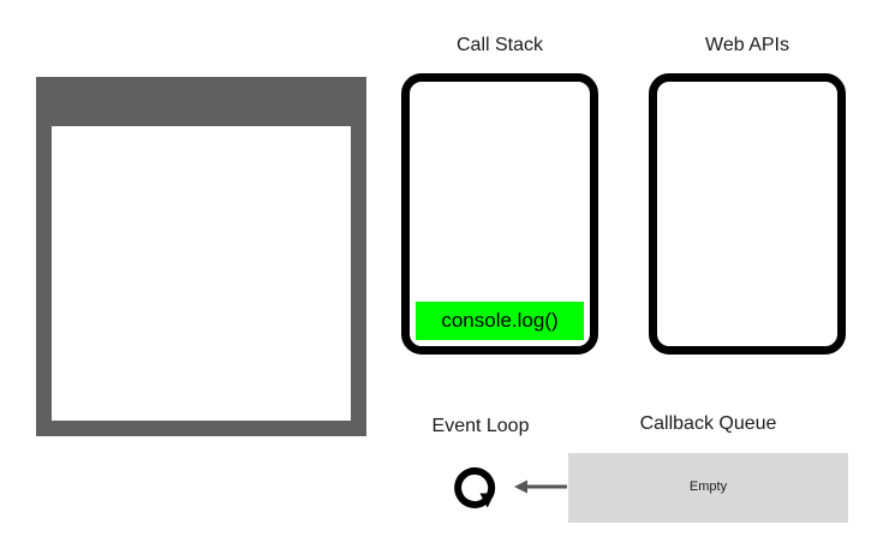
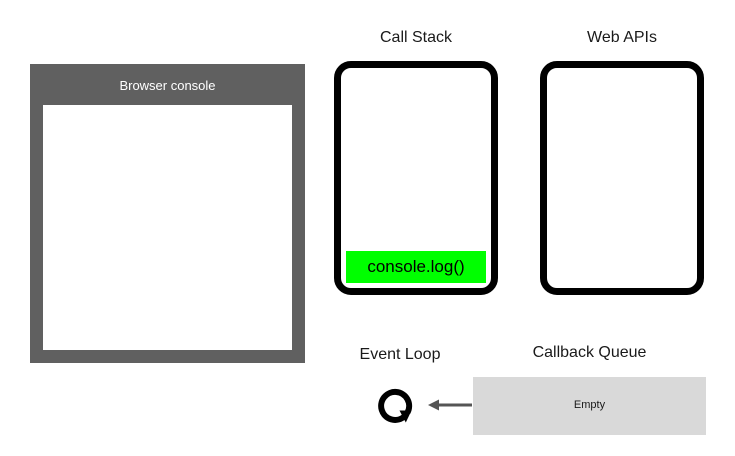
+ Browser console
  Call Stack
  console.log()
  Web APIs
  Event Loop
  Callback Queue
  Empty
